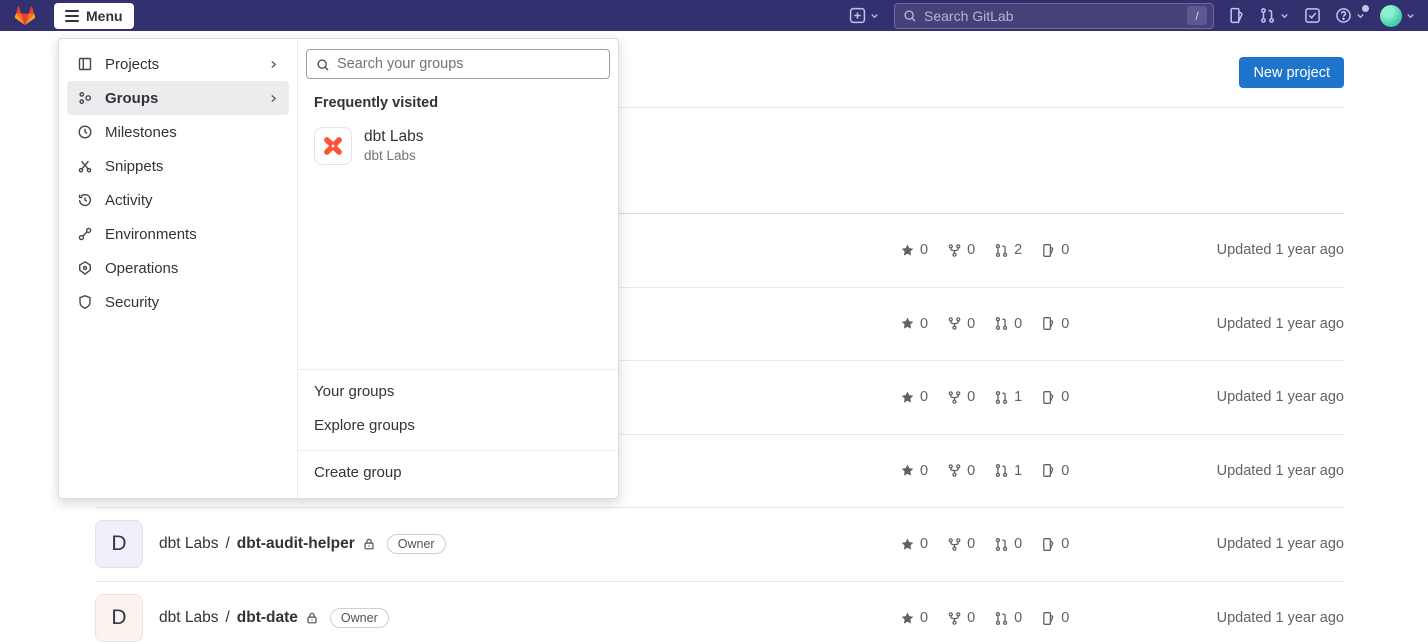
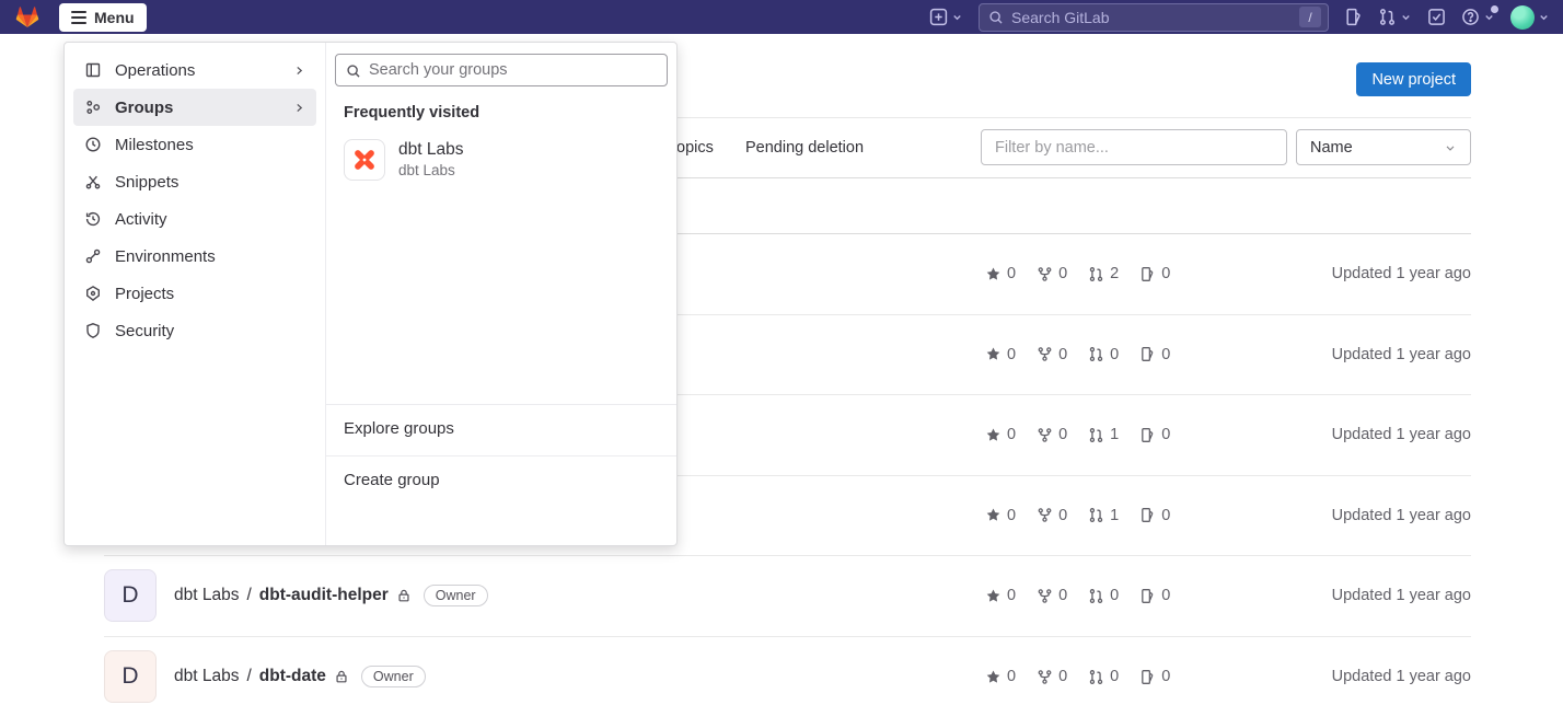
  Menu
  Search GitLab
  /
  New project
+ opics
+ Pending deletion
+ Filter by name...
+ Name
  0
  0
  2
  0
  Updated 1 year ago
  0
  0
  0
  0
  Updated 1 year ago
  0
  0
  1
  0
  Updated 1 year ago
  0
  0
  1
  0
  Updated 1 year ago
  D
  dbt Labs
  /
  dbt-audit-helper
  Owner
  0
  0
  0
  0
  Updated 1 year ago
  D
  dbt Labs
  /
  dbt-date
  Owner
  0
  0
  0
  0
  Updated 1 year ago
- Projects
+ Operations
  Groups
  Milestones
  Snippets
  Activity
  Environments
- Operations
+ Projects
  Security
  Search your groups
  Frequently visited
  dbt Labs
  dbt Labs
- Your groups
  Explore groups
  Create group
